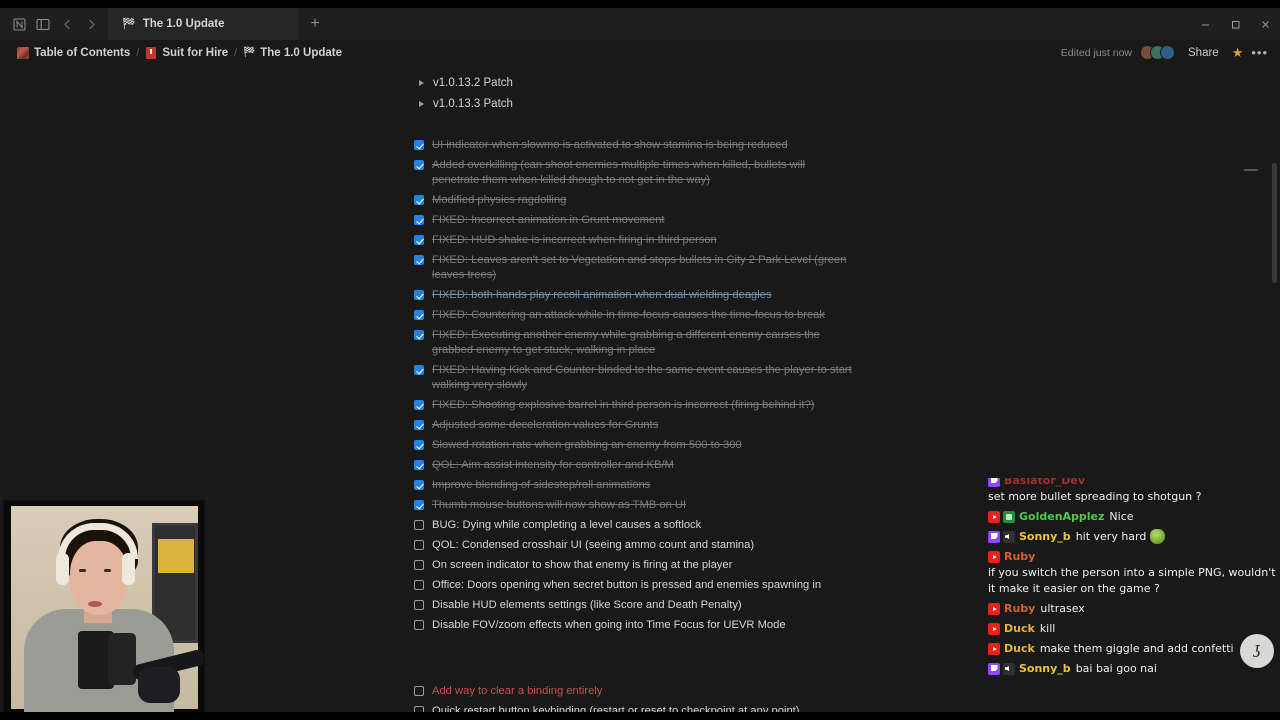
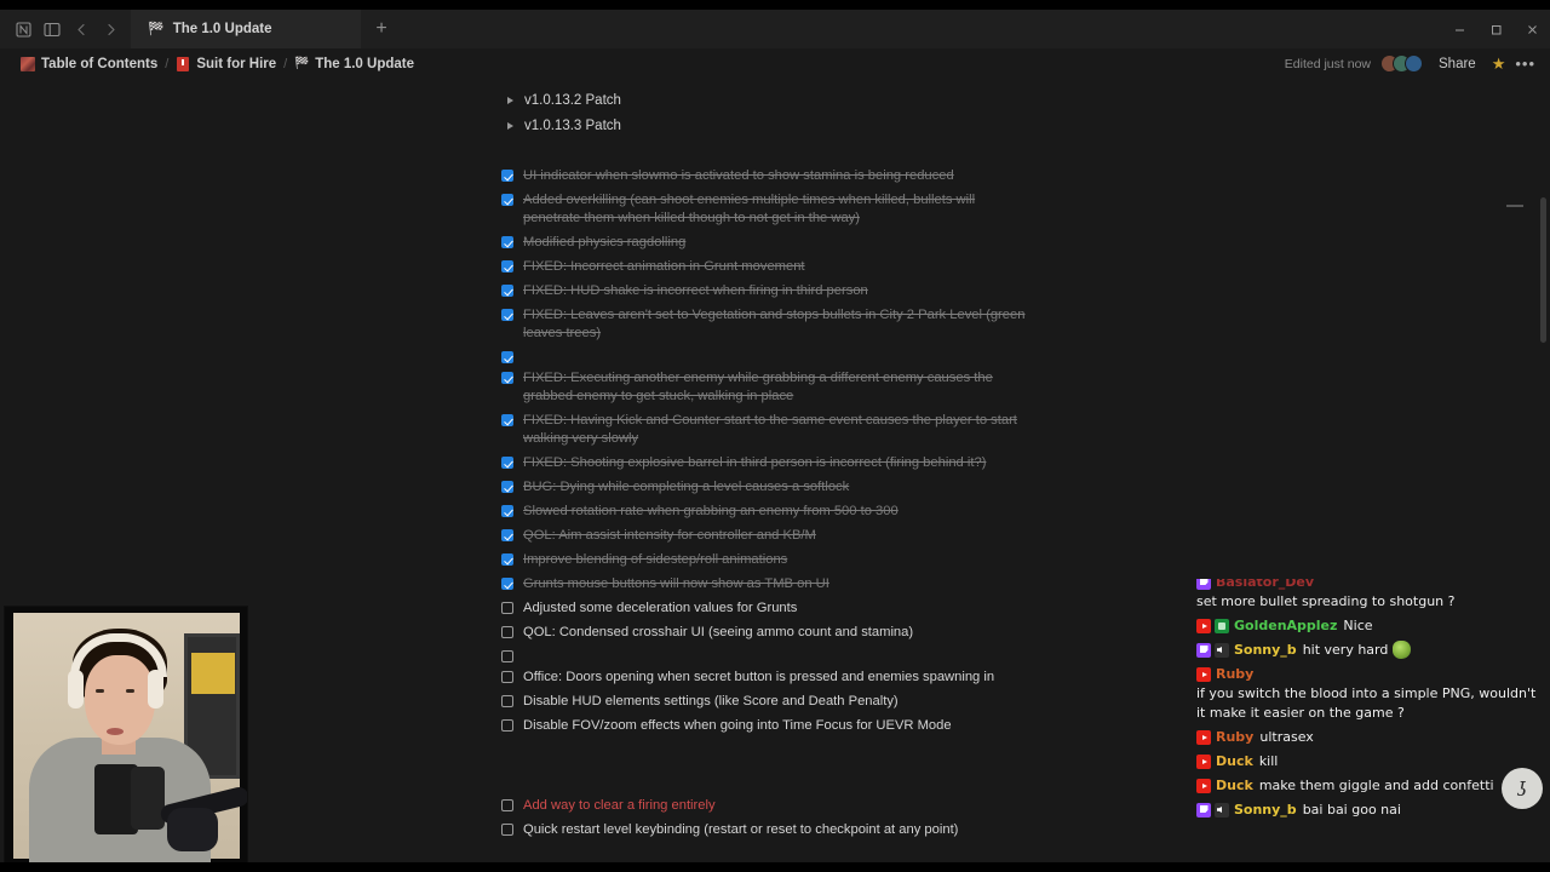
  🏁
  The 1.0 Update
  +
  Table of Contents
  /
  Suit for Hire
  /
  🏁
  The 1.0 Update
  Edited just now
  Share
  ★
  •••
  v1.0.13.2 Patch
  v1.0.13.3 Patch
  UI indicator when slowmo is activated to show stamina is being reduced
  Added overkilling (can shoot enemies multiple times when killed, bullets will penetrate them when killed though to not get in the way)
  Modified physics ragdolling
  FIXED: Incorrect animation in Grunt movement
  FIXED: HUD shake is incorrect when firing in third person
  FIXED: Leaves aren't set to Vegetation and stops bullets in City 2 Park Level (green leaves trees)
- FIXED: both hands play recoil animation when dual wielding deagles
- FIXED: Countering an attack while in time-focus causes the time-focus to break
  FIXED: Executing another enemy while grabbing a different enemy causes the grabbed enemy to get stuck, walking in place
- FIXED: Having Kick and Counter binded to the same event causes the player to start walking very slowly
+ FIXED: Having Kick and Counter start to the same event causes the player to start walking very slowly
  FIXED: Shooting explosive barrel in third person is incorrect (firing behind it?)
- Adjusted some deceleration values for Grunts
+ BUG: Dying while completing a level causes a softlock
  Slowed rotation rate when grabbing an enemy from 500 to 300
  QOL: Aim assist intensity for controller and KB/M
  Improve blending of sidestep/roll animations
- Thumb mouse buttons will now show as TMB on UI
+ Grunts mouse buttons will now show as TMB on UI
- BUG: Dying while completing a level causes a softlock
+ Adjusted some deceleration values for Grunts
  QOL: Condensed crosshair UI (seeing ammo count and stamina)
- On screen indicator to show that enemy is firing at the player
  Office: Doors opening when secret button is pressed and enemies spawning in
  Disable HUD elements settings (like Score and Death Penalty)
  Disable FOV/zoom effects when going into Time Focus for UEVR Mode
- Add way to clear a binding entirely
+ Add way to clear a firing entirely
- Quick restart button keybinding (restart or reset to checkpoint at any point)
+ Quick restart level keybinding (restart or reset to checkpoint at any point)
  Baslator_Dev
  set more bullet spreading to shotgun ?
  GoldenApplez
  Nice
  Sonny_b
  hit very hard
  Ruby
- if you switch the person into a simple PNG, wouldn't it make it easier on the game ?
+ if you switch the blood into a simple PNG, wouldn't it make it easier on the game ?
  Ruby
  ultrasex
  Duck
  kill
  Duck
  make them giggle and add confetti
  Sonny_b
  bai bai goo nai
  ʖ
